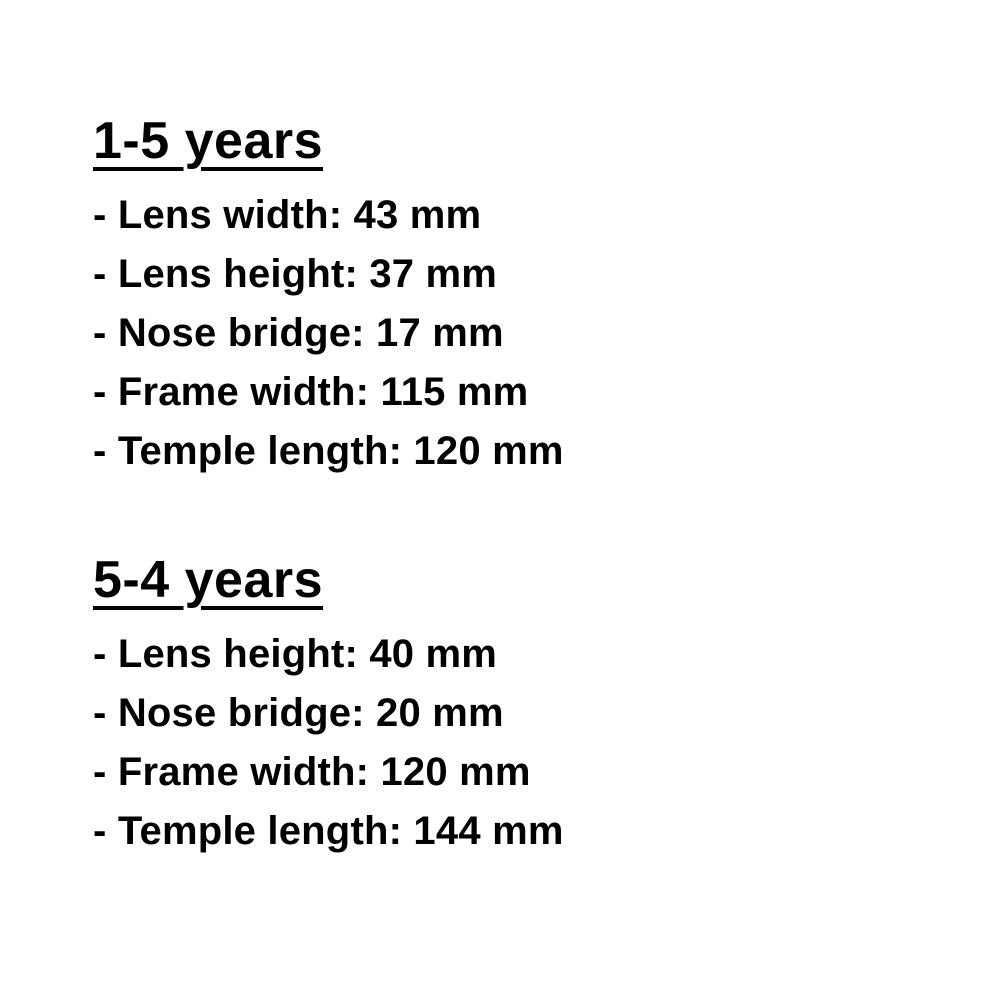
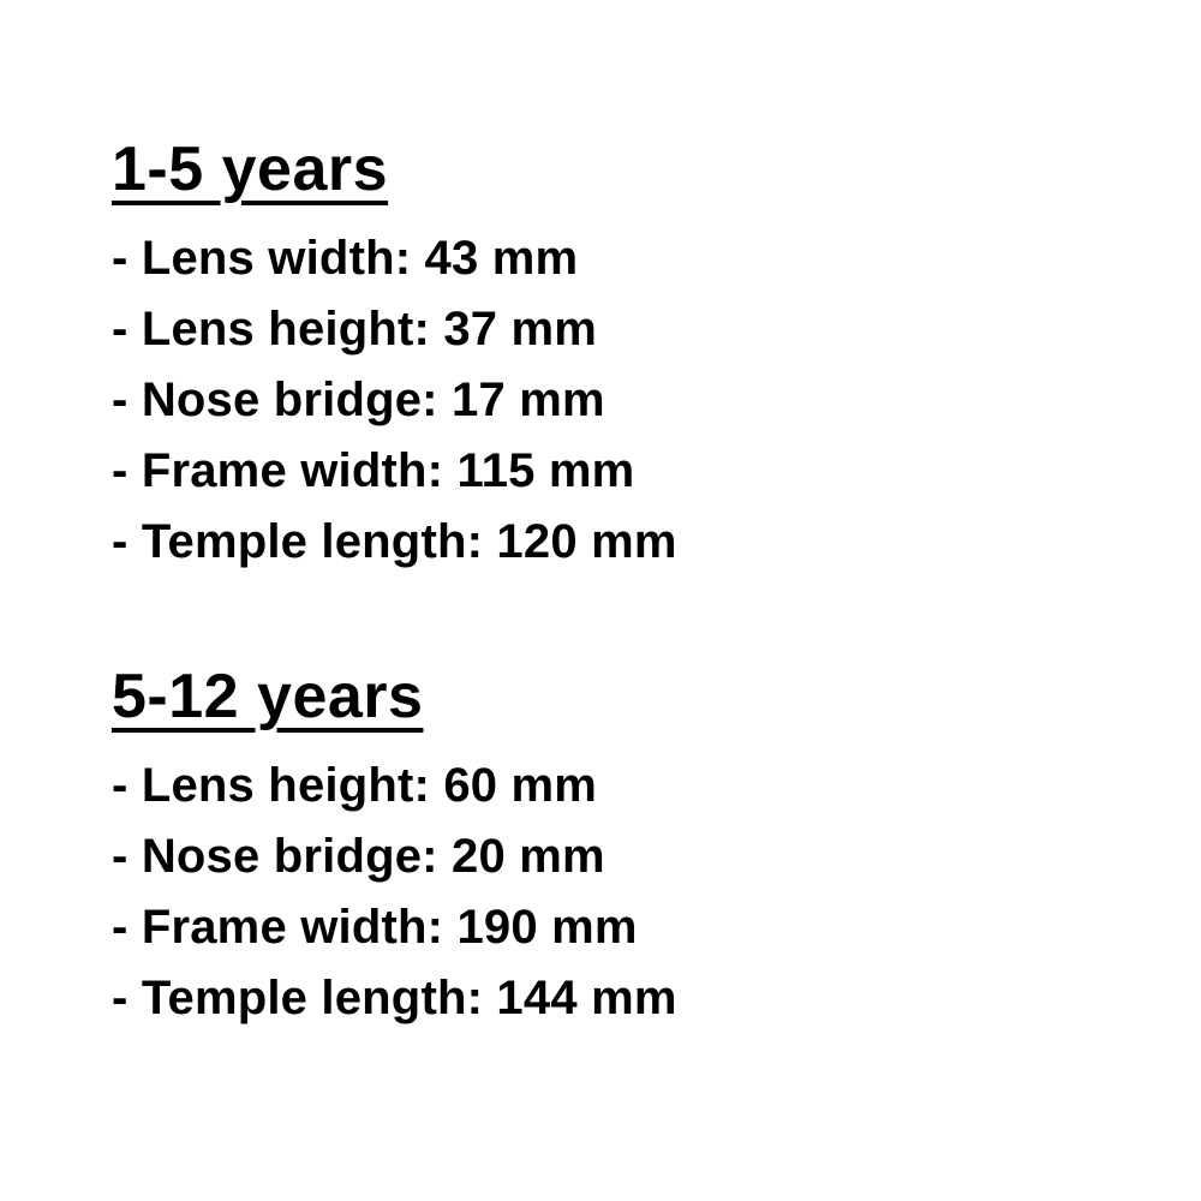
  1-5 years
  - Lens width: 43 mm
  - Lens height: 37 mm
  - Nose bridge: 17 mm
  - Frame width: 115 mm
  - Temple length: 120 mm
- 5-4 years
+ 5-12 years
- - Lens height: 40 mm
+ - Lens height: 60 mm
  - Nose bridge: 20 mm
- - Frame width: 120 mm
+ - Frame width: 190 mm
  - Temple length: 144 mm
